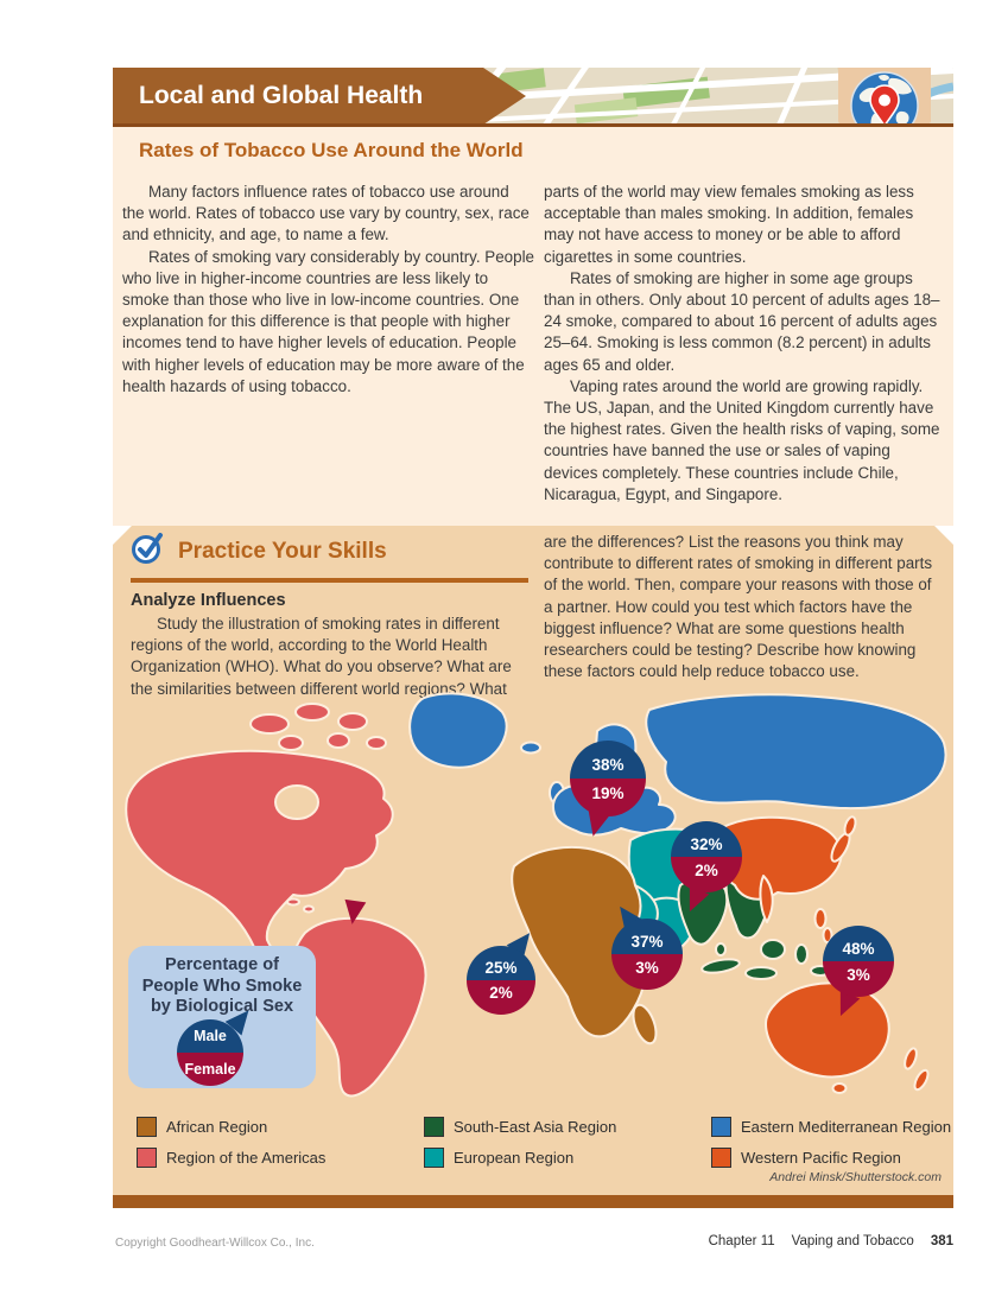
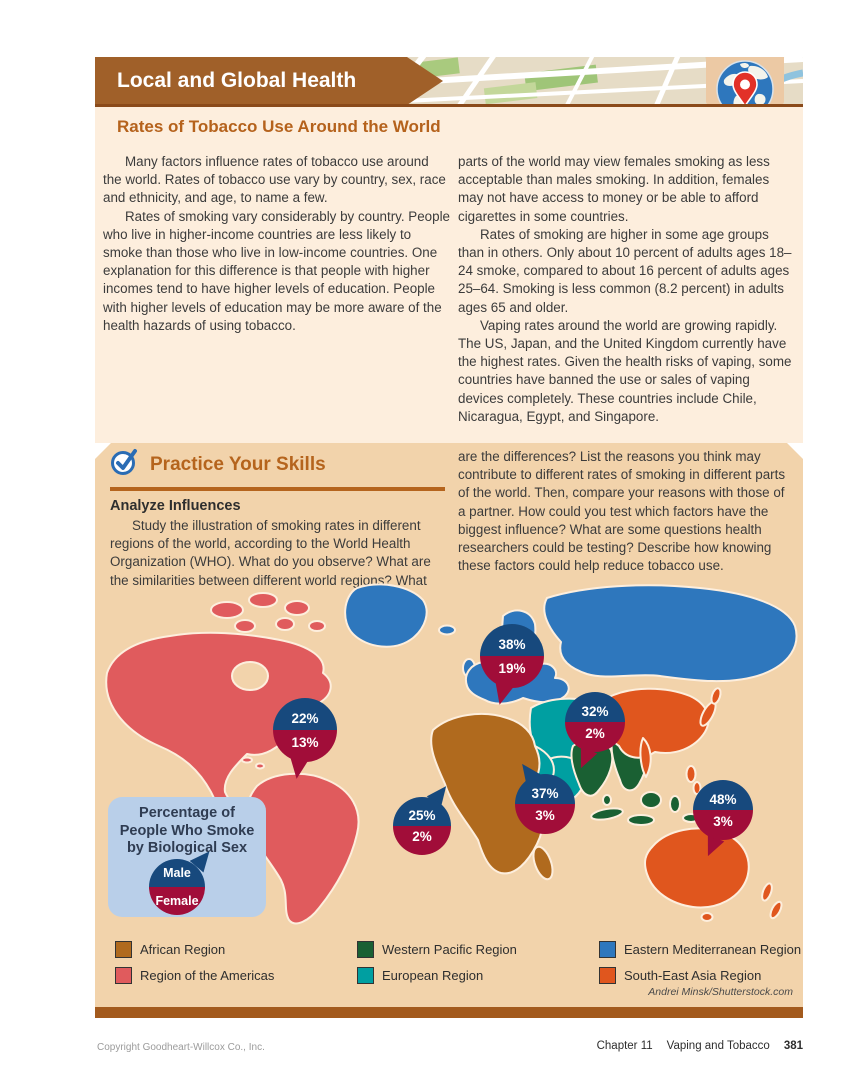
  Local and Global Health
  Rates of Tobacco Use Around the World
  Many factors influence rates of tobacco use around the world. Rates of tobacco use vary by country, sex, race and ethnicity, and age, to name a few.
  Rates of smoking vary considerably by country. People who live in higher-income countries are less likely to smoke than those who live in low-income countries. One explanation for this difference is that people with higher incomes tend to have higher levels of education. People with higher levels of education may be more aware of the health hazards of using tobacco.
  parts of the world may view females smoking as less acceptable than males smoking. In addition, females may not have access to money or be able to afford cigarettes in some countries.
  Rates of smoking are higher in some age groups than in others. Only about 10 percent of adults ages 18–24 smoke, compared to about 16 percent of adults ages 25–64. Smoking is less common (8.2 percent) in adults ages 65 and older.
  Vaping rates around the world are growing rapidly. The US, Japan, and the United Kingdom currently have the highest rates. Given the health risks of vaping, some countries have banned the use or sales of vaping devices completely. These countries include Chile, Nicaragua, Egypt, and Singapore.
  Practice Your Skills
  Analyze Influences
  Study the illustration of smoking rates in different regions of the world, according to the World Health Organization (WHO). What do you observe? What are the similarities between different world regions? What
  are the differences? List the reasons you think may contribute to different rates of smoking in different parts of the world. Then, compare your reasons with those of a partner. How could you test which factors have the biggest influence? What are some questions health researchers could be testing? Describe how knowing these factors could help reduce tobacco use.
  38%
  19%
+ 22%
+ 13%
  32%
  2%
  25%
  2%
  37%
  3%
  48%
  3%
  Percentage of People Who Smoke by Biological Sex
  Male
  Female
  African Region
  Region of the Americas
- South-East Asia Region
+ Western Pacific Region
  European Region
  Eastern Mediterranean Region
- Western Pacific Region
+ South-East Asia Region
  Andrei Minsk/Shutterstock.com
  Copyright Goodheart-Willcox Co., Inc.
  Chapter 11
  Vaping and Tobacco
  381
